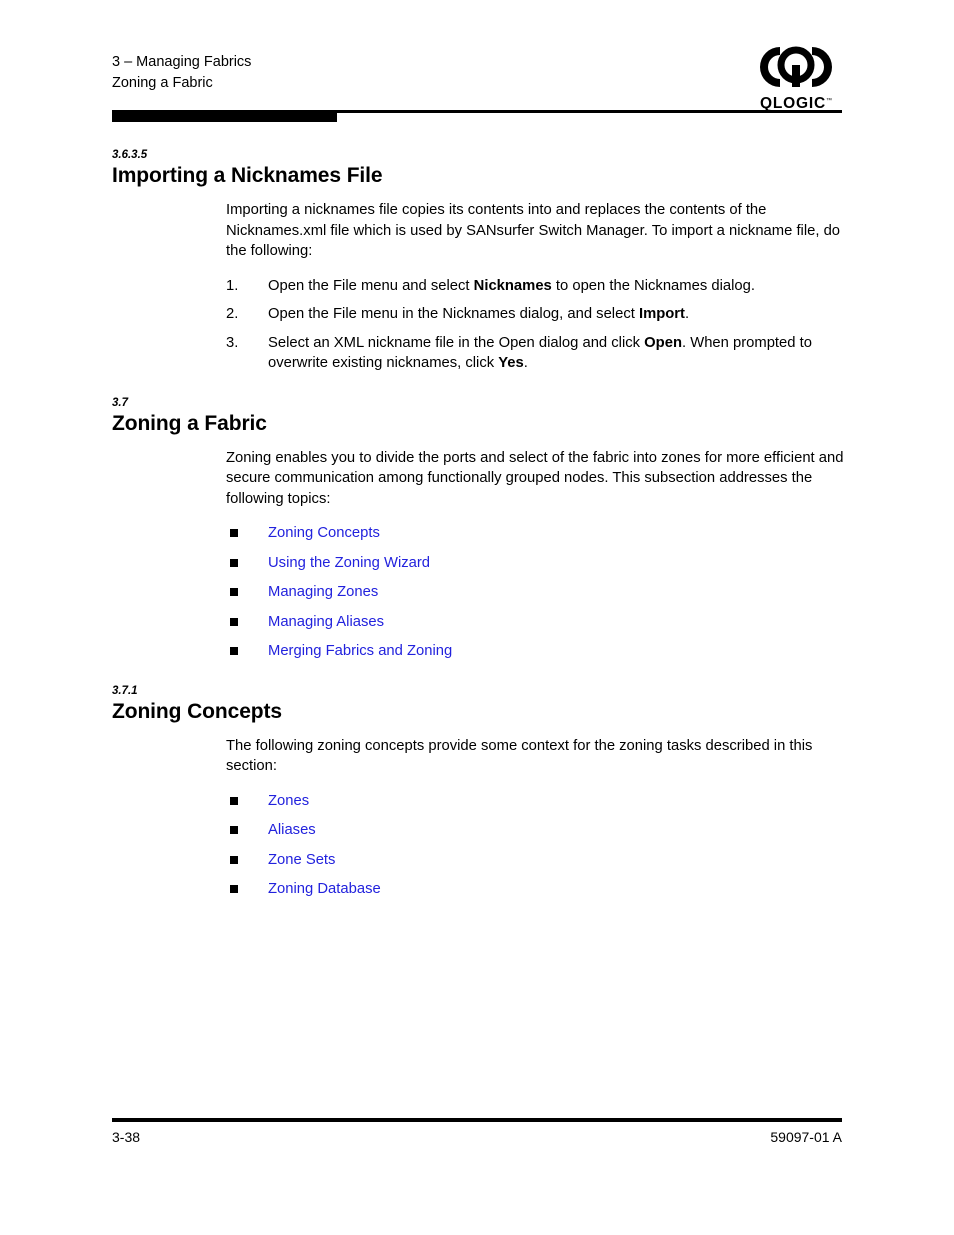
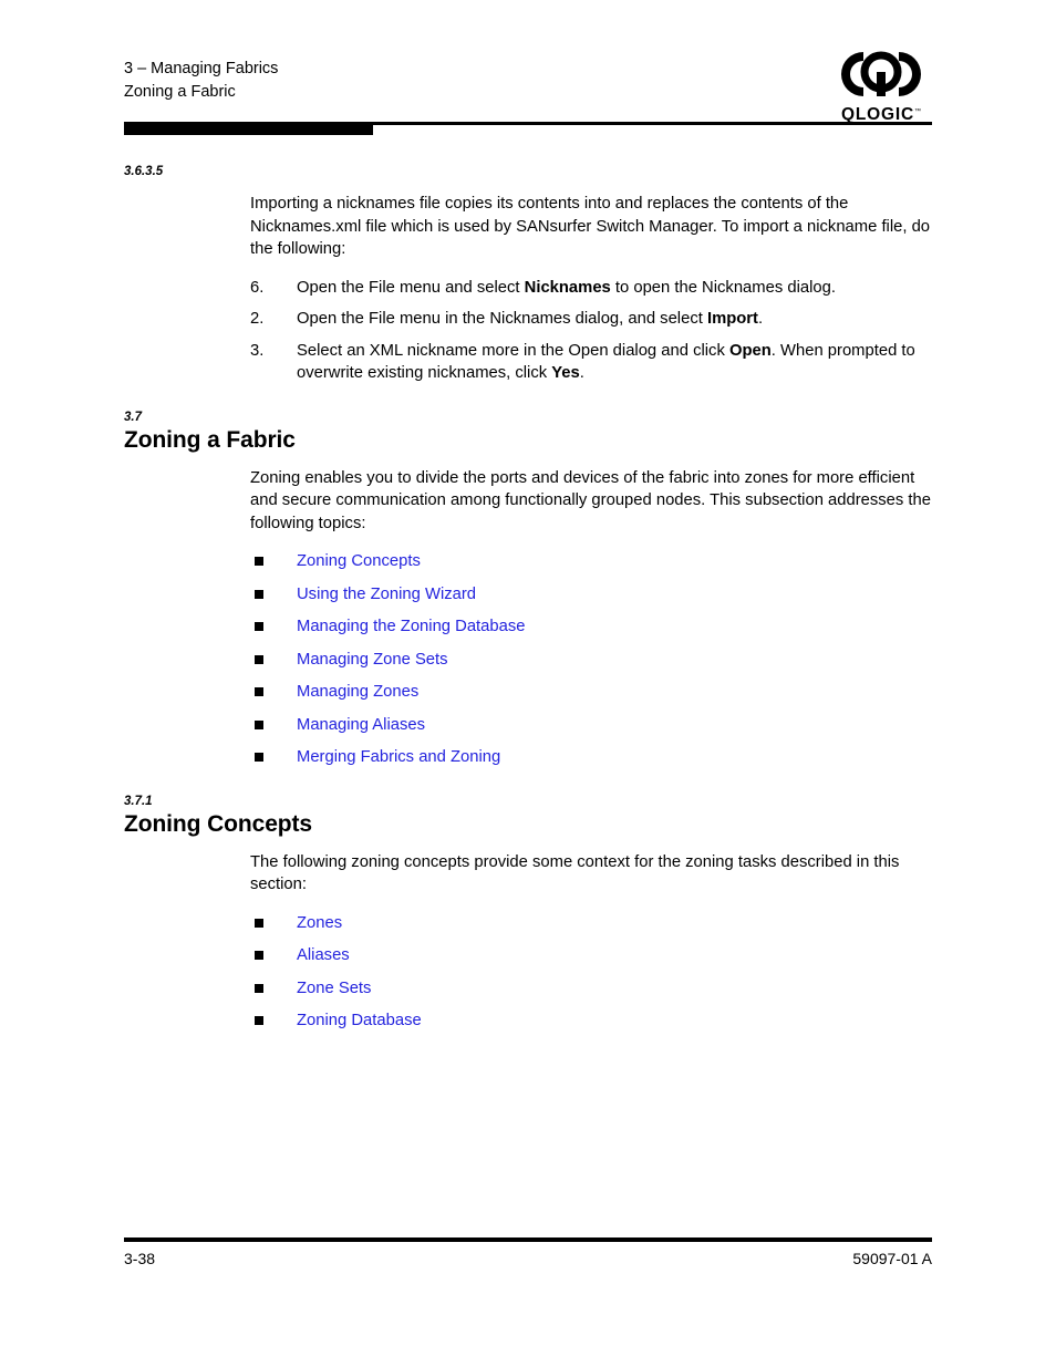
  3 – Managing Fabrics
  Zoning a Fabric
  QLOGIC
  3.6.3.5
- Importing a Nicknames File
  Importing a nicknames file copies its contents into and replaces the contents of the Nicknames.xml file which is used by SANsurfer Switch Manager. To import a nickname file, do the following:
- 1.
+ 6.
  Open the File menu and select Nicknames to open the Nicknames dialog.
  2.
  Open the File menu in the Nicknames dialog, and select Import.
  3.
- Select an XML nickname file in the Open dialog and click Open. When prompted to overwrite existing nicknames, click Yes.
+ Select an XML nickname more in the Open dialog and click Open. When prompted to overwrite existing nicknames, click Yes.
  3.7
  Zoning a Fabric
- Zoning enables you to divide the ports and select of the fabric into zones for more efficient and secure communication among functionally grouped nodes. This subsection addresses the following topics:
+ Zoning enables you to divide the ports and devices of the fabric into zones for more efficient and secure communication among functionally grouped nodes. This subsection addresses the following topics:
  Zoning Concepts
  Using the Zoning Wizard
+ Managing the Zoning Database
+ Managing Zone Sets
  Managing Zones
  Managing Aliases
  Merging Fabrics and Zoning
  3.7.1
  Zoning Concepts
  The following zoning concepts provide some context for the zoning tasks described in this section:
  Zones
  Aliases
  Zone Sets
  Zoning Database
  3-38
  59097-01 A
